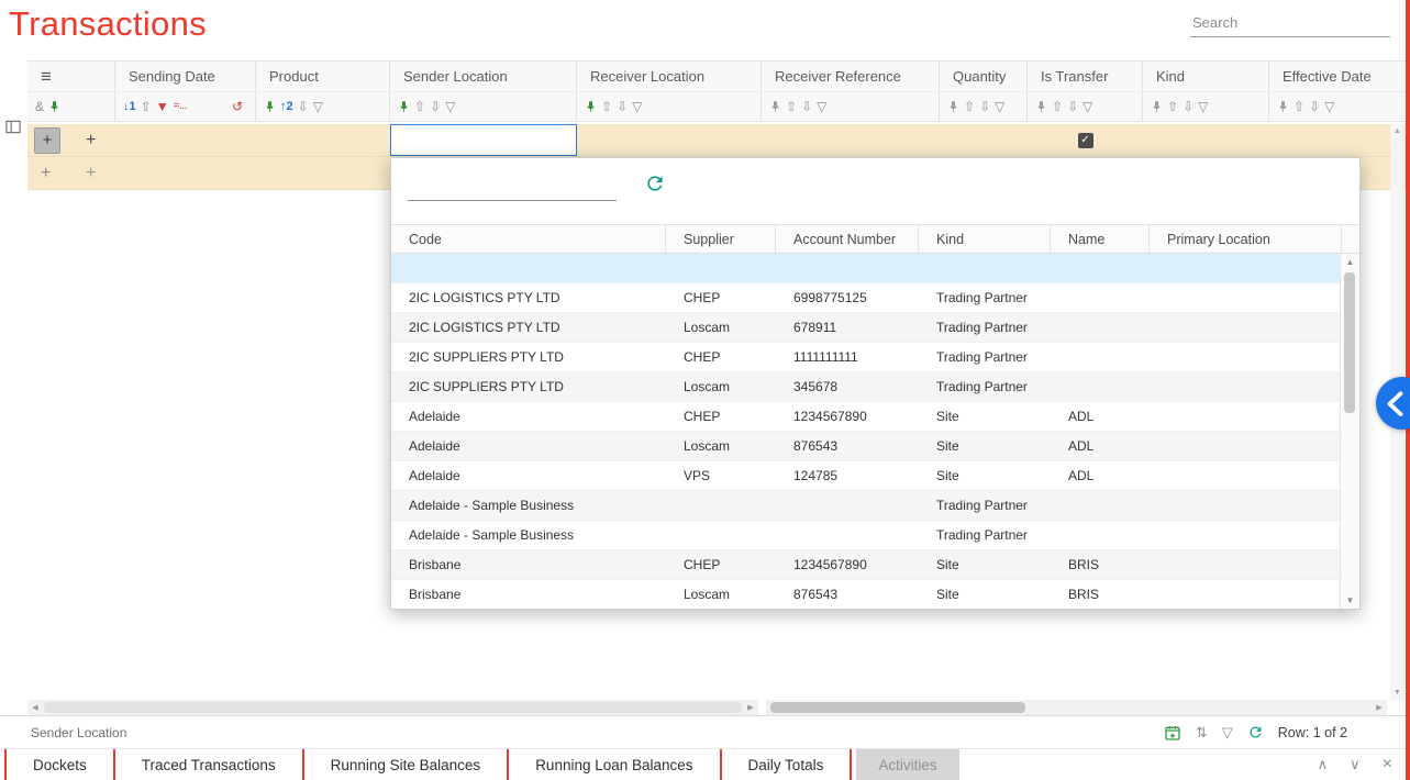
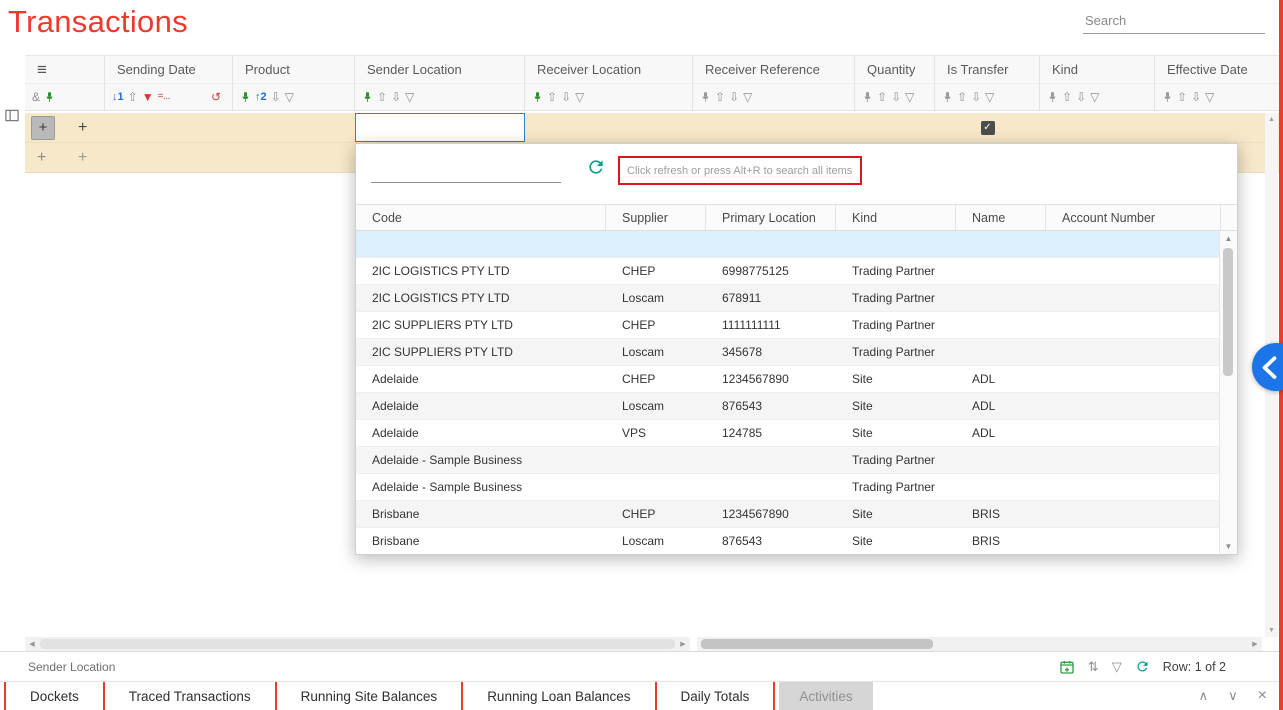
  Transactions
  Search
  ≡
  Sending Date
  Product
  Sender Location
  Receiver Location
  Receiver Reference
  Quantity
  Is Transfer
  Kind
  Effective Date
  &
  ↓1
  ⇧
  ▼
  =...
  ↺
  ↑2
  ⇩
  ▽
  ⇧
  ⇩
  ▽
  ⇧
  ⇩
  ▽
  ⇧
  ⇩
  ▽
  ⇧
  ⇩
  ▽
  ⇧
  ⇩
  ▽
  ⇧
  ⇩
  ▽
  ⇧
  ⇩
  ▽
  +
  +
  ✓
  +
  +
+ Click refresh or press Alt+R to search all items
  Code
  Supplier
- Account Number
+ Primary Location
  Kind
  Name
- Primary Location
+ Account Number
  2IC LOGISTICS PTY LTD
  CHEP
  6998775125
  Trading Partner
  2IC LOGISTICS PTY LTD
  Loscam
  678911
  Trading Partner
  2IC SUPPLIERS PTY LTD
  CHEP
  1111111111
  Trading Partner
  2IC SUPPLIERS PTY LTD
  Loscam
  345678
  Trading Partner
  Adelaide
  CHEP
  1234567890
  Site
  ADL
  Adelaide
  Loscam
  876543
  Site
  ADL
  Adelaide
  VPS
  124785
  Site
  ADL
  Adelaide - Sample Business
  Trading Partner
  Adelaide - Sample Business
  Trading Partner
  Brisbane
  CHEP
  1234567890
  Site
  BRIS
  Brisbane
  Loscam
  876543
  Site
  BRIS
  ▲
  ▼
  Sender Location
  ⇅
  ▽
  Row: 1 of 2
  Dockets
  Traced Transactions
  Running Site Balances
  Running Loan Balances
  Daily Totals
  Activities
  ∧
  ∨
  ×
